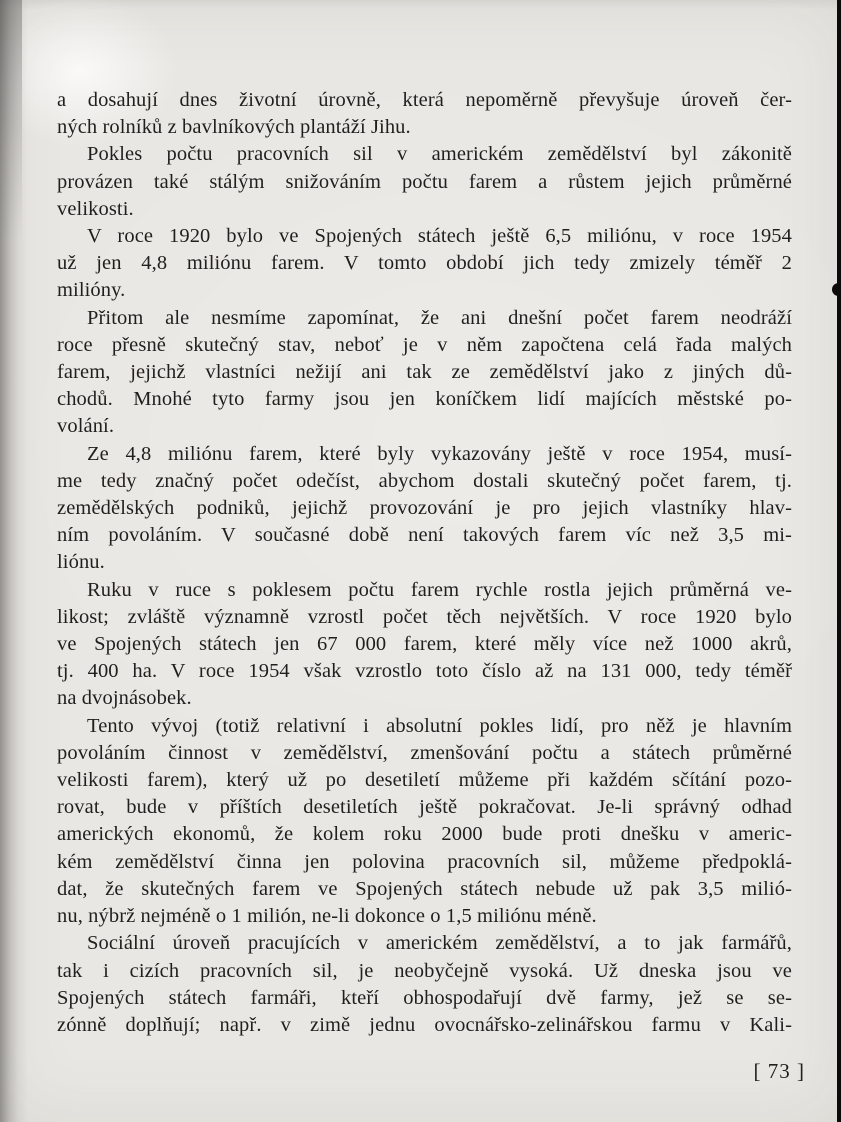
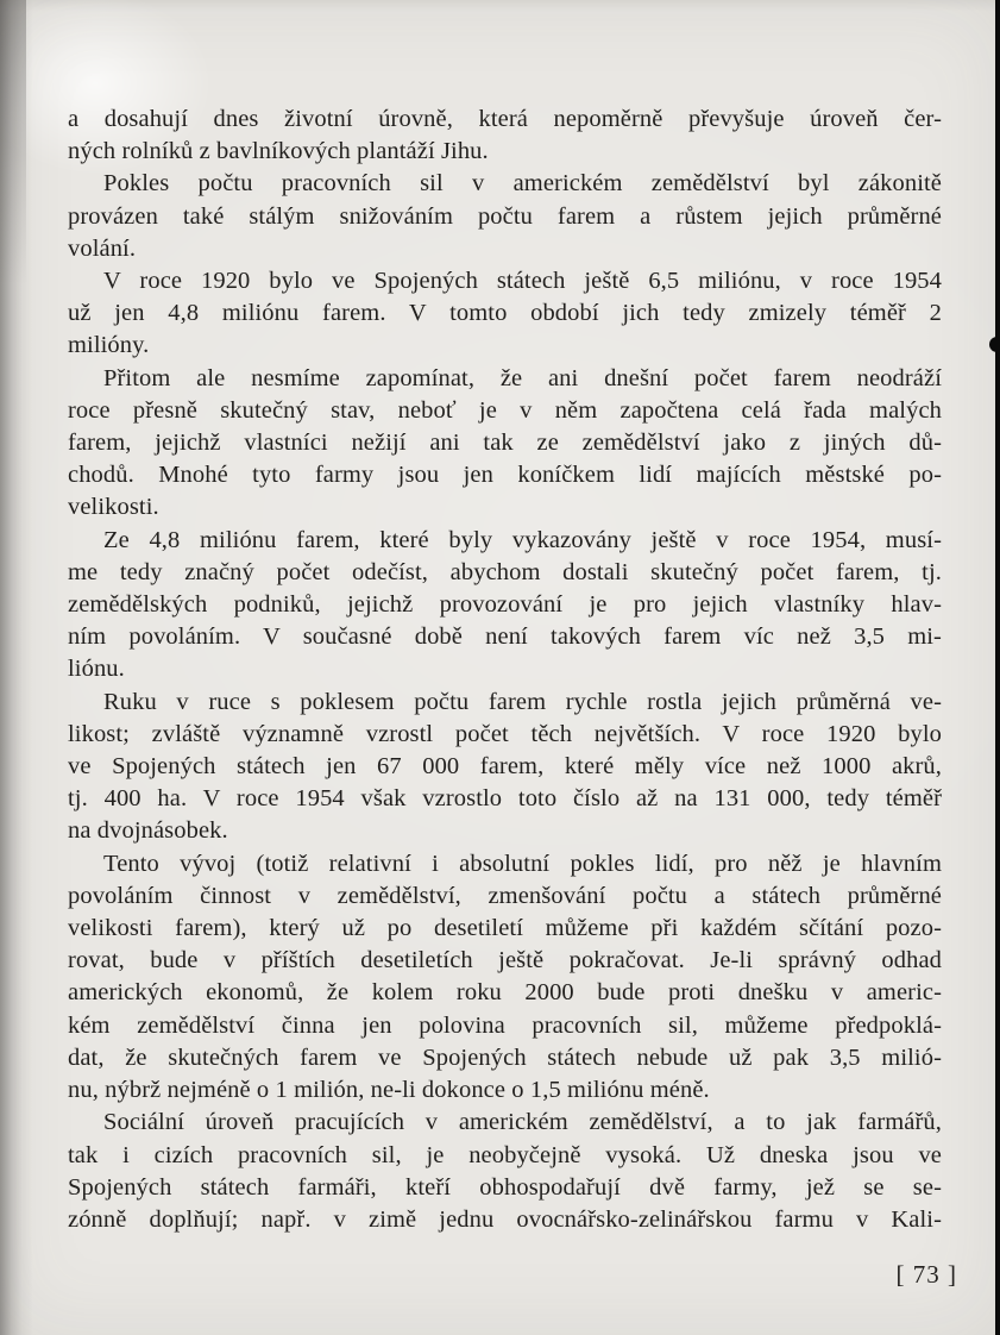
  a dosahují dnes životní úrovně, která nepoměrně převyšuje úroveň čer-
  ných rolníků z bavlníkových plantáží Jihu.
  Pokles počtu pracovních sil v americkém zemědělství byl zákonitě
  provázen také stálým snižováním počtu farem a růstem jejich průměrné
- velikosti.
+ volání.
  V roce 1920 bylo ve Spojených státech ještě 6,5 miliónu, v roce 1954
  už jen 4,8 miliónu farem. V tomto období jich tedy zmizely téměř 2
  milióny.
  Přitom ale nesmíme zapomínat, že ani dnešní počet farem neodráží
  roce přesně skutečný stav, neboť je v něm započtena celá řada malých
  farem, jejichž vlastníci nežijí ani tak ze zemědělství jako z jiných dů-
  chodů. Mnohé tyto farmy jsou jen koníčkem lidí majících městské po-
- volání.
+ velikosti.
  Ze 4,8 miliónu farem, které byly vykazovány ještě v roce 1954, musí-
  me tedy značný počet odečíst, abychom dostali skutečný počet farem, tj.
  zemědělských podniků, jejichž provozování je pro jejich vlastníky hlav-
  ním povoláním. V současné době není takových farem víc než 3,5 mi-
  liónu.
  Ruku v ruce s poklesem počtu farem rychle rostla jejich průměrná ve-
  likost; zvláště významně vzrostl počet těch největších. V roce 1920 bylo
  ve Spojených státech jen 67 000 farem, které měly více než 1000 akrů,
  tj. 400 ha. V roce 1954 však vzrostlo toto číslo až na 131 000, tedy téměř
  na dvojnásobek.
  Tento vývoj (totiž relativní i absolutní pokles lidí, pro něž je hlavním
  povoláním činnost v zemědělství, zmenšování počtu a státech průměrné
  velikosti farem), který už po desetiletí můžeme při každém sčítání pozo-
  rovat, bude v příštích desetiletích ještě pokračovat. Je-li správný odhad
  amerických ekonomů, že kolem roku 2000 bude proti dnešku v americ-
  kém zemědělství činna jen polovina pracovních sil, můžeme předpoklá-
  dat, že skutečných farem ve Spojených státech nebude už pak 3,5 milió-
  nu, nýbrž nejméně o 1 milión, ne-li dokonce o 1,5 miliónu méně.
  Sociální úroveň pracujících v americkém zemědělství, a to jak farmářů,
  tak i cizích pracovních sil, je neobyčejně vysoká. Už dneska jsou ve
  Spojených státech farmáři, kteří obhospodařují dvě farmy, jež se se-
  zónně doplňují; např. v zimě jednu ovocnářsko-zelinářskou farmu v Kali-
  [ 73 ]
